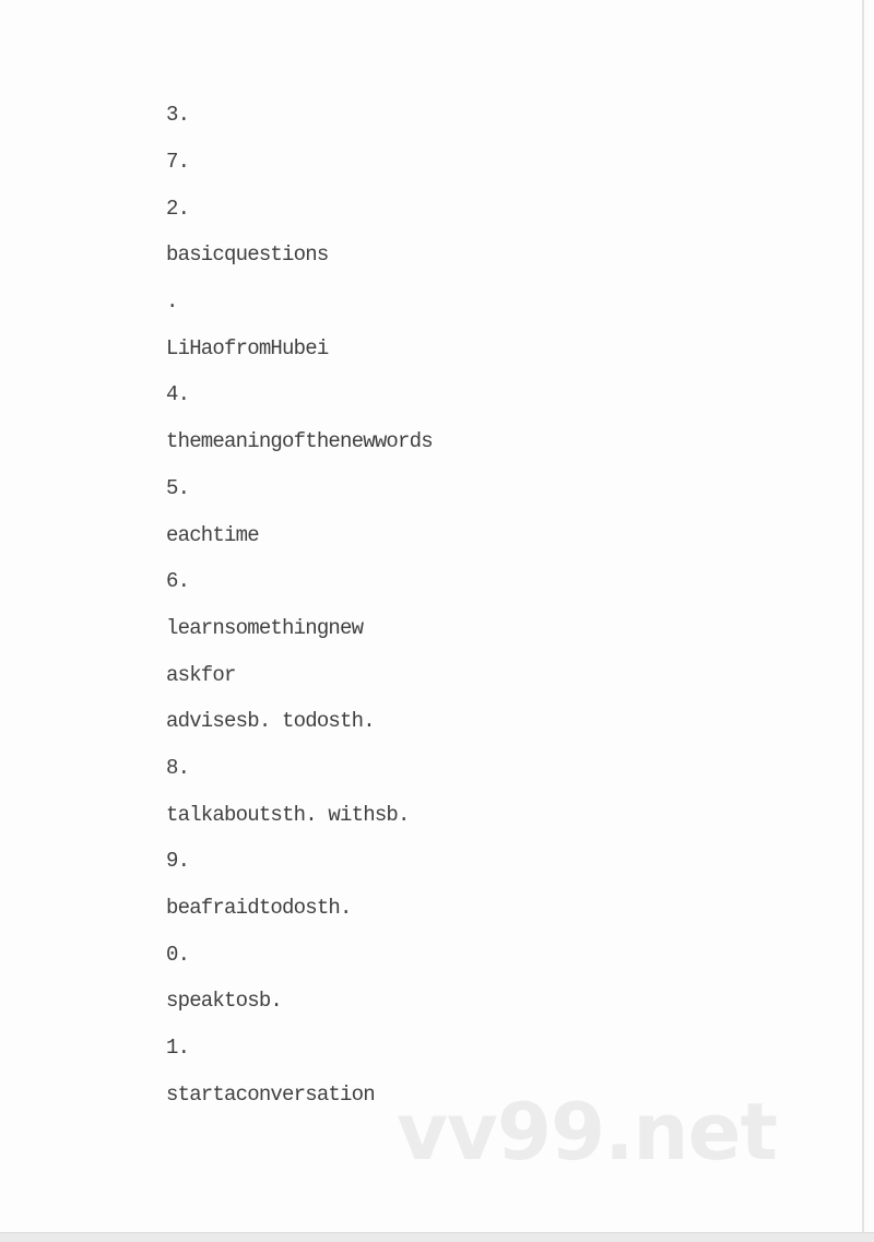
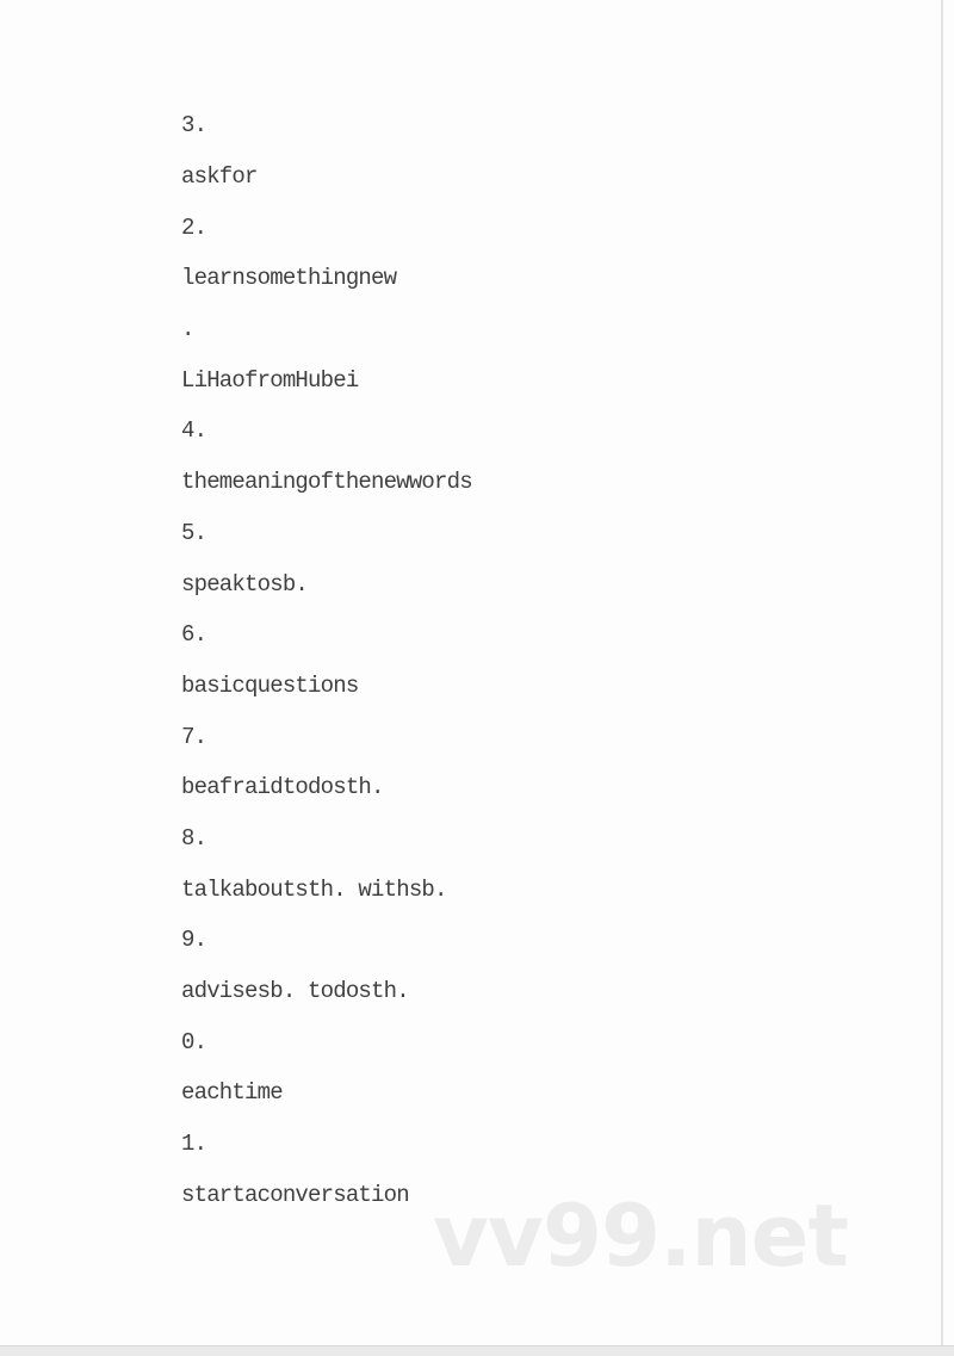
  3.
- 7.
+ askfor
  2.
- basicquestions
+ learnsomethingnew
  .
  LiHaofromHubei
  4.
  themeaningofthenewwords
  5.
- eachtime
+ speaktosb.
  6.
- learnsomethingnew
+ basicquestions
- askfor
+ 7.
- advisesb. todosth.
+ beafraidtodosth.
  8.
  talkaboutsth. withsb.
  9.
- beafraidtodosth.
+ advisesb. todosth.
  0.
- speaktosb.
+ eachtime
  1.
  startaconversation
